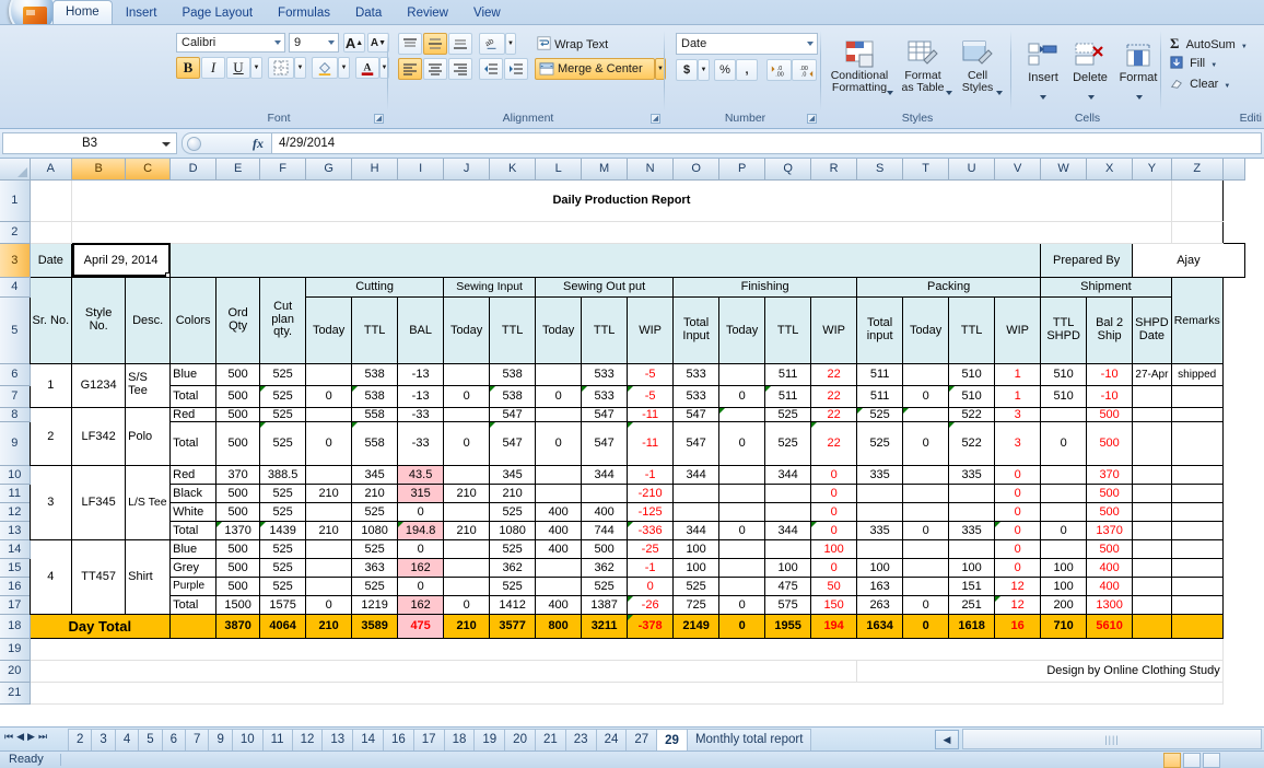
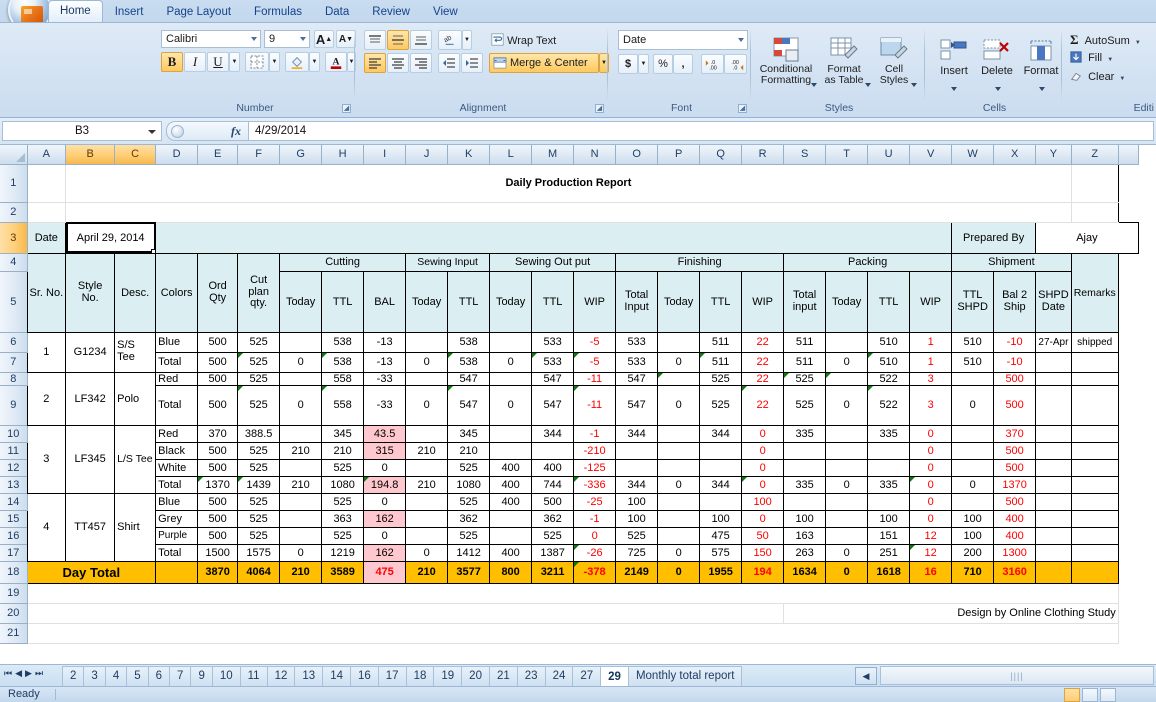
  Home
  Insert
  Page Layout
  Formulas
  Data
  Review
  View
  Calibri
  9
  A
  A
  B
  I
  U
  A
- Font
+ Number
  Wrap Text
  Merge & Center
  Alignment
  Date
  $
  %
  ,
- Number
+ Font
  Conditional
  Formatting
  Format
  as Table
  Cell
  Styles
  Styles
  Insert
  Delete
  Format
  Cells
  Σ AutoSum
  Fill
  Clear
  Editi
  B3
  fx
  4/29/2014
  	A	B	C	D	E	F	G	H	I	J	K	L	M	N	O	P	Q	R	S	T	U	V	W	X	Y	Z
  1		Daily Production Report
  2
  3	Date	April 29, 2014		Prepared By	Ajay
  4	Sr. No.	Style No.	Desc.	Colors	Ord Qty	Cut plan qty.	Cutting	Sewing Input	Sewing Out put	Finishing	Packing	Shipment	Remarks
  5	Today	TTL	BAL	Today	TTL	Today	TTL	WIP	Total Input	Today	TTL	WIP	Total input	Today	TTL	WIP	TTL SHPD	Bal 2 Ship	SHPD Date
  6	1	G1234	S/S Tee	Blue	500	525		538	-13		538		533	-5	533		511	22	511		510	1	510	-10	27-Apr	shipped
  7	Total	500	525	0	538	-13	0	538	0	533	-5	533	0	511	22	511	0	510	1	510	-10
  8	2	LF342	Polo	Red	500	525		558	-33		547		547	-11	547		525	22	525		522	3		500
  9	Total	500	525	0	558	-33	0	547	0	547	-11	547	0	525	22	525	0	522	3	0	500
  10	3	LF345	L/S Tee	Red	370	388.5		345	43.5		345		344	-1	344		344	0	335		335	0		370
  11	Black	500	525	210	210	315	210	210			-210				0				0		500
  12	White	500	525		525	0		525	400	400	-125				0				0		500
  13	Total	1370	1439	210	1080	194.8	210	1080	400	744	-336	344	0	344	0	335	0	335	0	0	1370
  14	4	TT457	Shirt	Blue	500	525		525	0		525	400	500	-25	100			100				0		500
  15	Grey	500	525		363	162		362		362	-1	100		100	0	100		100	0	100	400
  16	Purple	500	525		525	0		525		525	0	525		475	50	163		151	12	100	400
  17	Total	1500	1575	0	1219	162	0	1412	400	1387	-26	725	0	575	150	263	0	251	12	200	1300
- 18	Day Total		3870	4064	210	3589	475	210	3577	800	3211	-378	2149	0	1955	194	1634	0	1618	16	710	5610
+ 18	Day Total		3870	4064	210	3589	475	210	3577	800	3211	-378	2149	0	1955	194	1634	0	1618	16	710	3160
  19
  20		Design by Online Clothing Study
  21
  ⏮
  ◀
  ▶
  ⏭
  2
  3
  4
  5
  6
  7
  9
  10
  11
  12
  13
  14
  16
  17
  18
  19
  20
  21
  23
  24
  27
  29
  Monthly total report
  ◀
  ||||
  Ready
